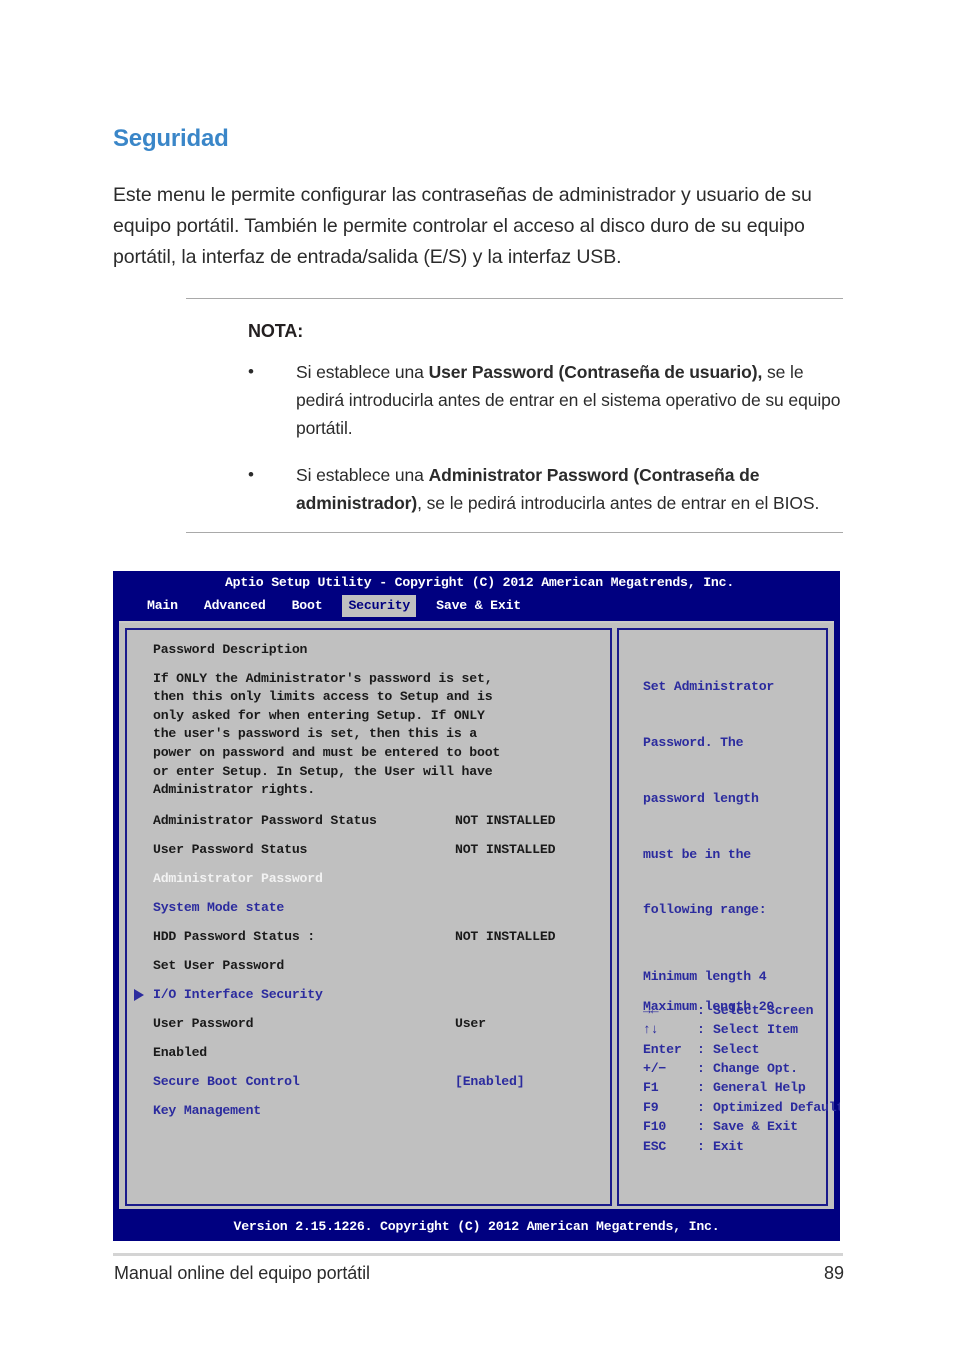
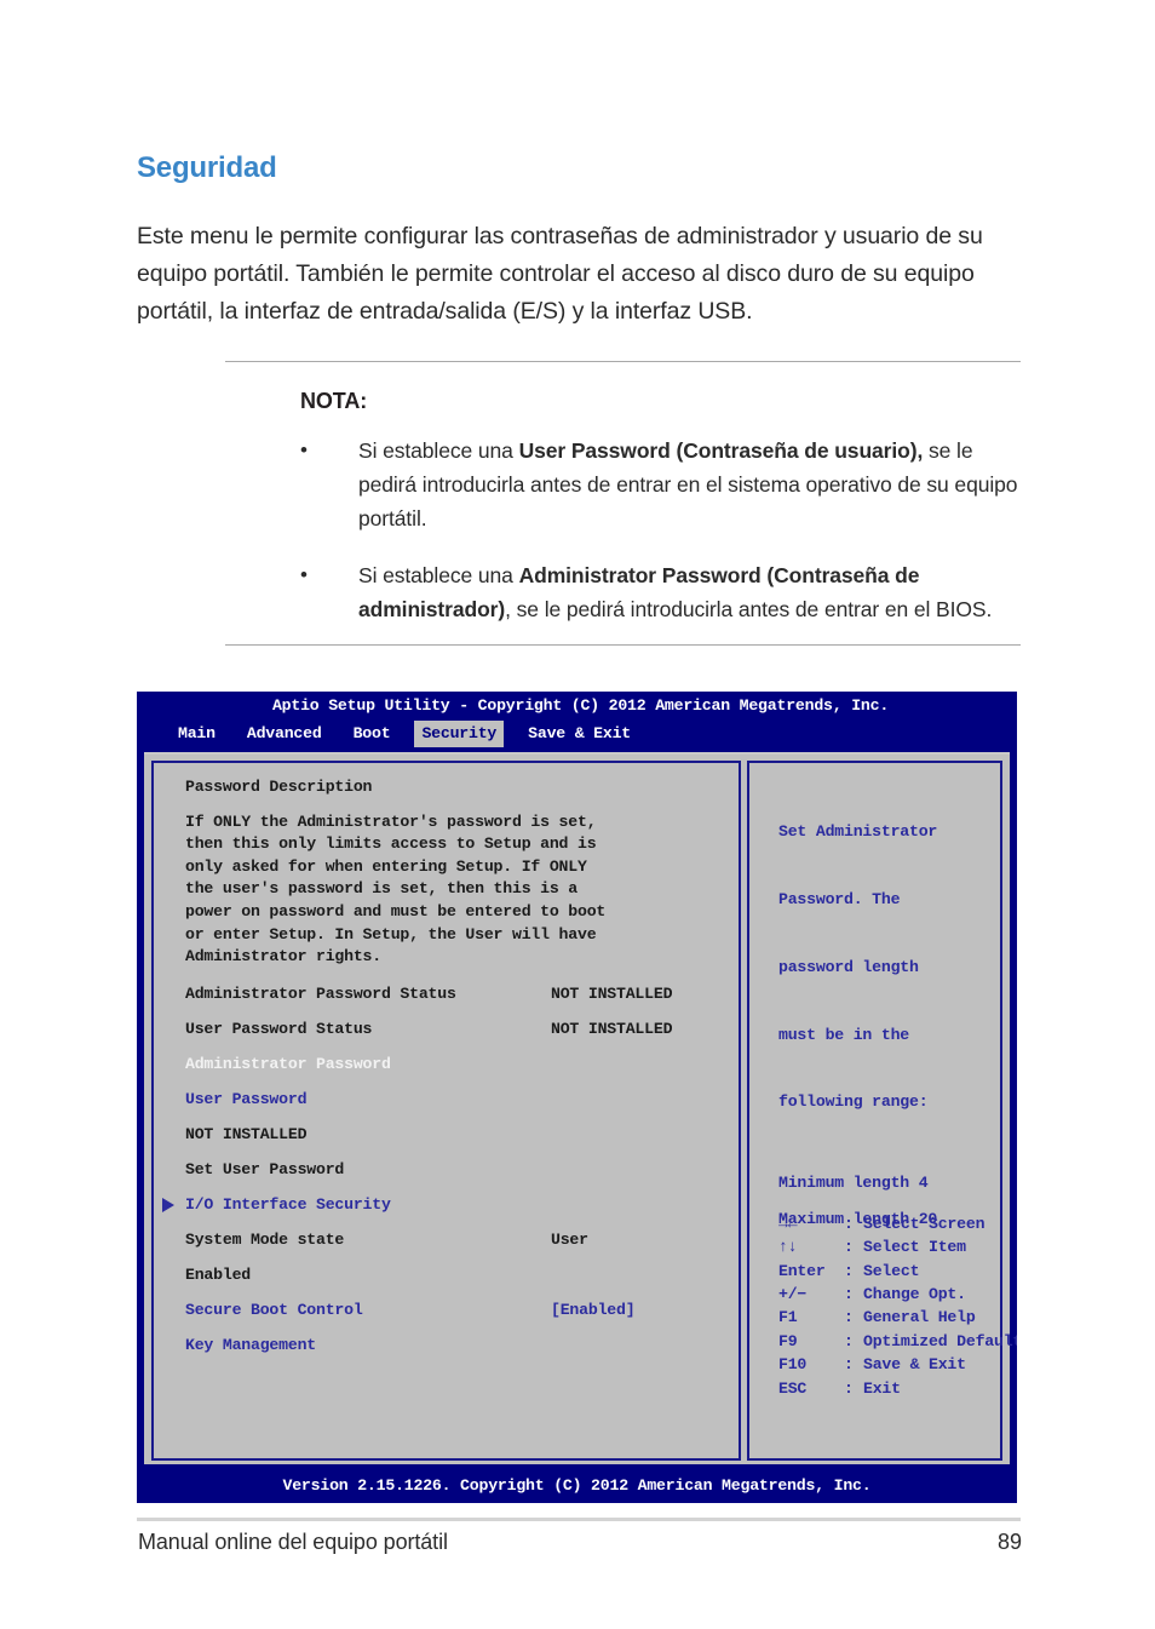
  Seguridad
  Este menu le permite configurar las contraseñas de administrador y usuario de su equipo portátil. También le permite controlar el acceso al disco duro de su equipo portátil, la interfaz de entrada/salida (E/S) y la interfaz USB.
  NOTA:
  •
  Si establece una User Password (Contraseña de usuario), se le pedirá introducirla antes de entrar en el sistema operativo de su equipo portátil.
  •
  Si establece una Administrator Password (Contraseña de administrador), se le pedirá introducirla antes de entrar en el BIOS.
  Aptio Setup Utility - Copyright (C) 2012 American Megatrends, Inc.
  Main Advanced Boot Security Save & Exit
  Password Description
  If ONLY the Administrator's password is set,
  then this only limits access to Setup and is
  only asked for when entering Setup. If ONLY
  the user's password is set, then this is a
  power on password and must be entered to boot
  or enter Setup. In Setup, the User will have
  Administrator rights.
  Administrator Password Status
  NOT INSTALLED
  User Password Status
  NOT INSTALLED
  Administrator Password
- System Mode state
+ User Password
- HDD Password Status :
  NOT INSTALLED
  Set User Password
  I/O Interface Security
- User Password
+ System Mode state
  User
  Enabled
  Secure Boot Control
  [Enabled]
  Key Management
  Set Administrator
  Password. The
  password length
  must be in the
  following range:
  Minimum length 4
  Maximum length 20
  →←
  :
  Select Screen
  ↑↓
  :
  Select Item
  Enter
  :
  Select
  +/−
  :
  Change Opt.
  F1
  :
  General Help
  F9
  :
  Optimized Defaul
  F10
  :
  Save & Exit
  ESC
  :
  Exit
  Version 2.15.1226. Copyright (C) 2012 American Megatrends, Inc.
  Manual online del equipo portátil
  89
